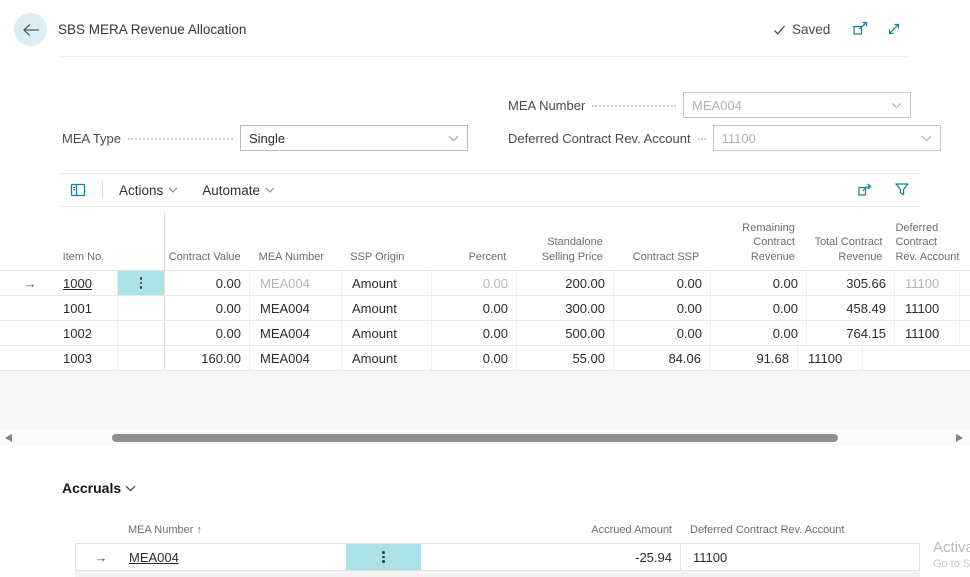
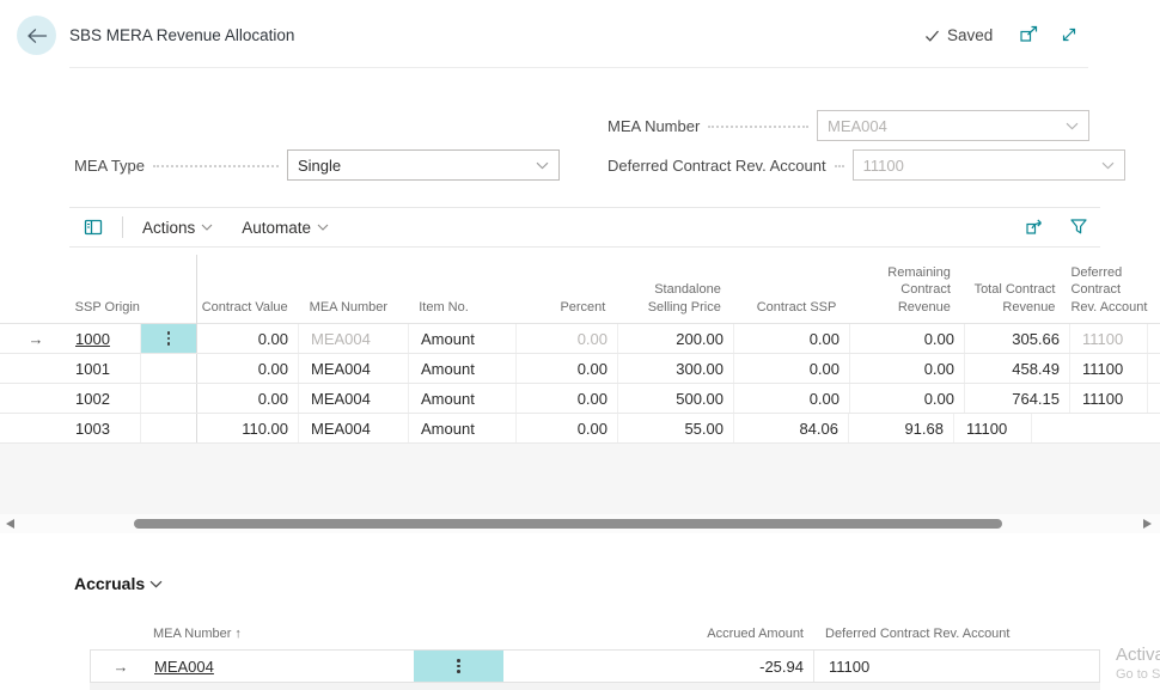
  SBS MERA Revenue Allocation
  Saved
  MEA Type
  Single
  MEA Number
  MEA004
  Deferred Contract Rev. Account
  11100
  Actions
  Automate
- Item No.
+ SSP Origin
  Contract Value
  MEA Number
- SSP Origin
+ Item No.
  Percent
  Standalone Selling Price
  Contract SSP
  Remaining Contract Revenue
  Total Contract Revenue
  Deferred Contract Rev. Account
  →
  1000
  0.00
  MEA004
  Amount
  0.00
  200.00
  0.00
  0.00
  305.66
  11100
  1001
  0.00
  MEA004
  Amount
  0.00
  300.00
  0.00
  0.00
  458.49
  11100
  1002
  0.00
  MEA004
  Amount
  0.00
  500.00
  0.00
  0.00
  764.15
  11100
  1003
- 160.00
+ 110.00
  MEA004
  Amount
  0.00
  55.00
  84.06
  91.68
  11100
  Accruals
  MEA Number
  ↑
  Accrued Amount
  Deferred Contract Rev. Account
  →
  MEA004
  -25.94
  11100
  Activ
  Go to S
